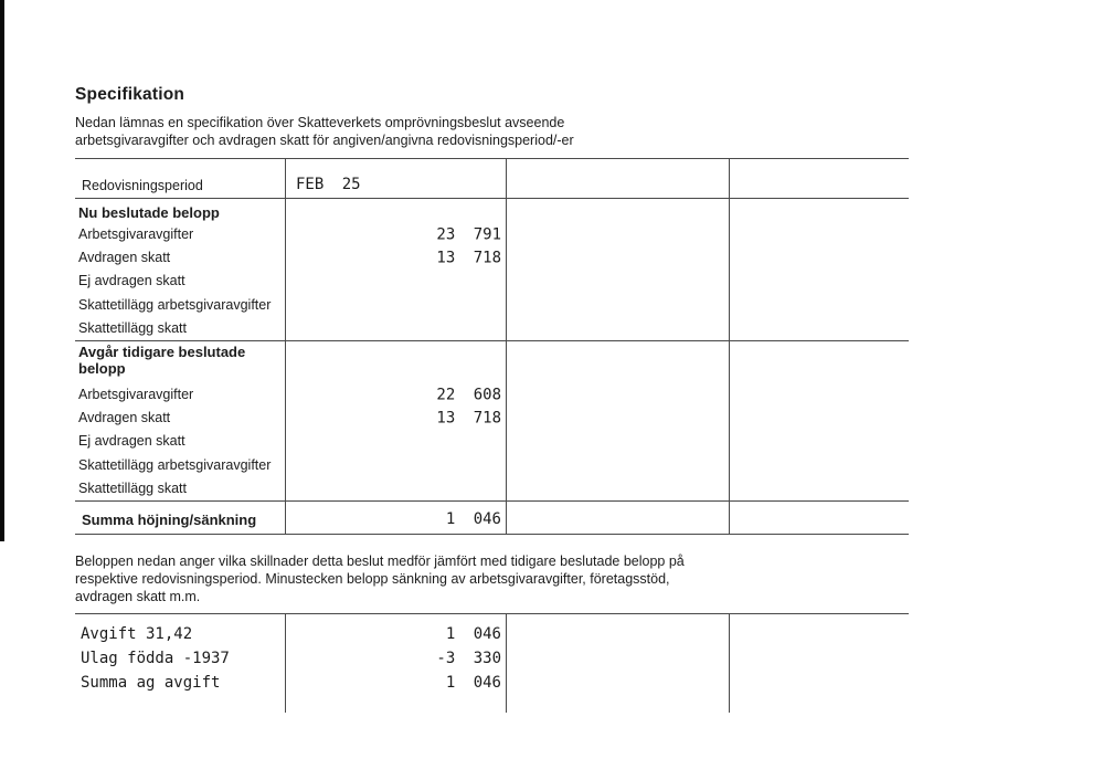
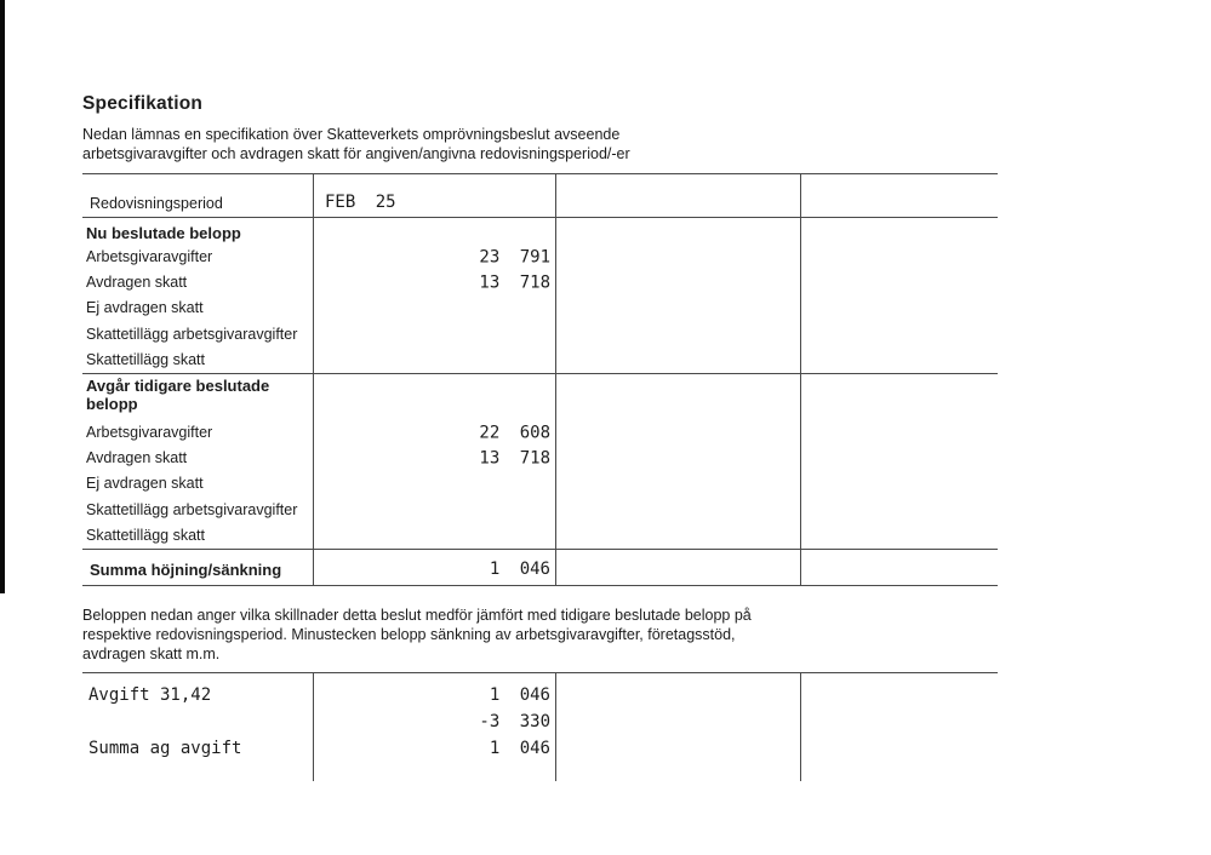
  Specifikation
  Nedan lämnas en specifikation över Skatteverkets omprövningsbeslut avseende arbetsgivaravgifter och avdragen skatt för angiven/angivna redovisningsperiod/-er
  Redovisningsperiod
  FEB 25
  Nu beslutade belopp
  Arbetsgivaravgifter
  23 791
  Avdragen skatt
  13 718
  Ej avdragen skatt
  Skattetillägg arbetsgivaravgifter
  Skattetillägg skatt
  Avgår tidigare beslutade belopp
  Arbetsgivaravgifter
  22 608
  Avdragen skatt
  13 718
  Ej avdragen skatt
  Skattetillägg arbetsgivaravgifter
  Skattetillägg skatt
  Summa höjning/sänkning
  1 046
  Beloppen nedan anger vilka skillnader detta beslut medför jämfört med tidigare beslutade belopp på respektive redovisningsperiod. Minustecken belopp sänkning av arbetsgivaravgifter, företagsstöd, avdragen skatt m.m.
  Avgift 31,42
  1 046
- Ulag födda -1937
  -3 330
  Summa ag avgift
  1 046
